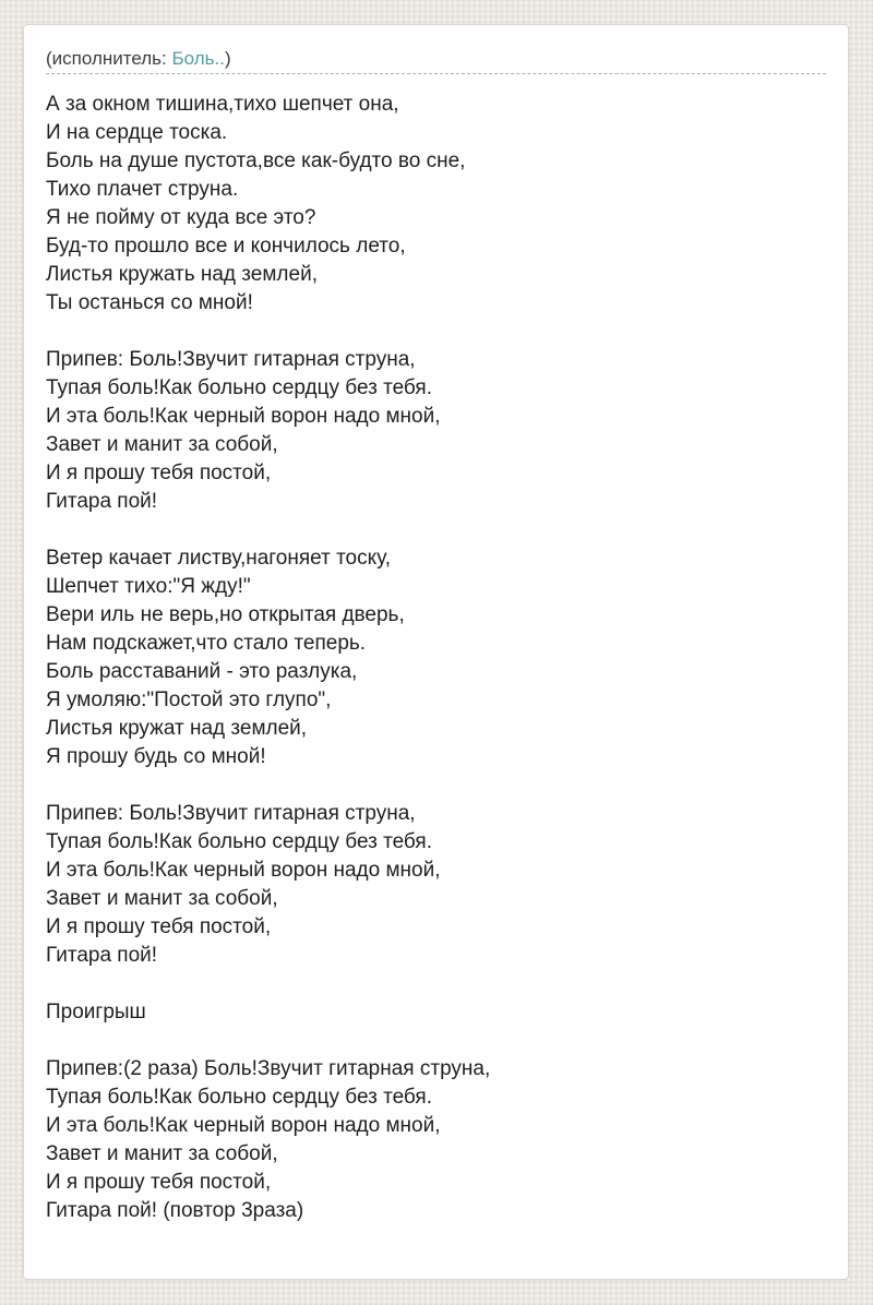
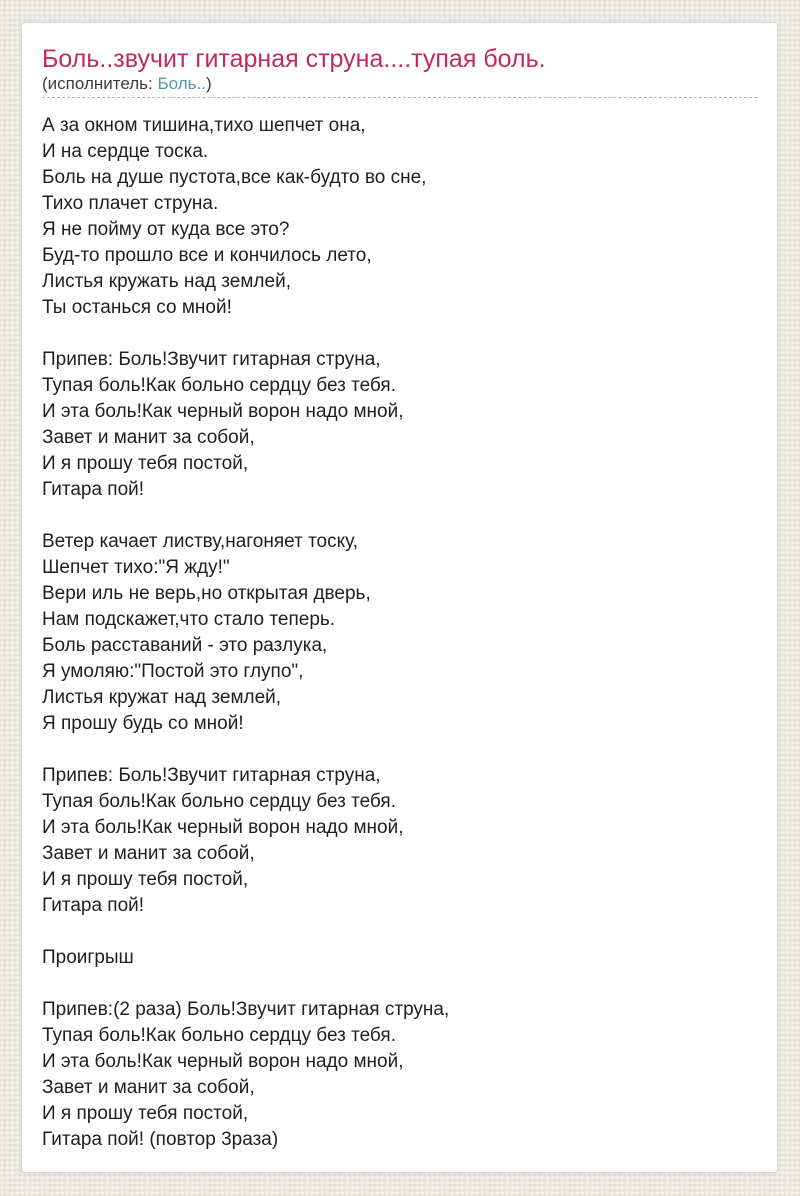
+ Боль..звучит гитарная струна....тупая боль.
  (исполнитель: Боль..)
  А за окном тишина,тихо шепчет она,
  И на сердце тоска.
  Боль на душе пустота,все как-будто во сне,
  Тихо плачет струна.
  Я не пойму от куда все это?
  Буд-то прошло все и кончилось лето,
  Листья кружать над землей,
  Ты останься со мной!
  Припев: Боль!Звучит гитарная струна,
  Тупая боль!Как больно сердцу без тебя.
  И эта боль!Как черный ворон надо мной,
  Завет и манит за собой,
  И я прошу тебя постой,
  Гитара пой!
  Ветер качает листву,нагоняет тоску,
  Шепчет тихо:"Я жду!"
  Вери иль не верь,но открытая дверь,
  Нам подскажет,что стало теперь.
  Боль расставаний - это разлука,
  Я умоляю:"Постой это глупо",
  Листья кружат над землей,
  Я прошу будь со мной!
  Припев: Боль!Звучит гитарная струна,
  Тупая боль!Как больно сердцу без тебя.
  И эта боль!Как черный ворон надо мной,
  Завет и манит за собой,
  И я прошу тебя постой,
  Гитара пой!
  Проигрыш
  Припев:(2 раза) Боль!Звучит гитарная струна,
  Тупая боль!Как больно сердцу без тебя.
  И эта боль!Как черный ворон надо мной,
  Завет и манит за собой,
  И я прошу тебя постой,
  Гитара пой! (повтор 3раза)
